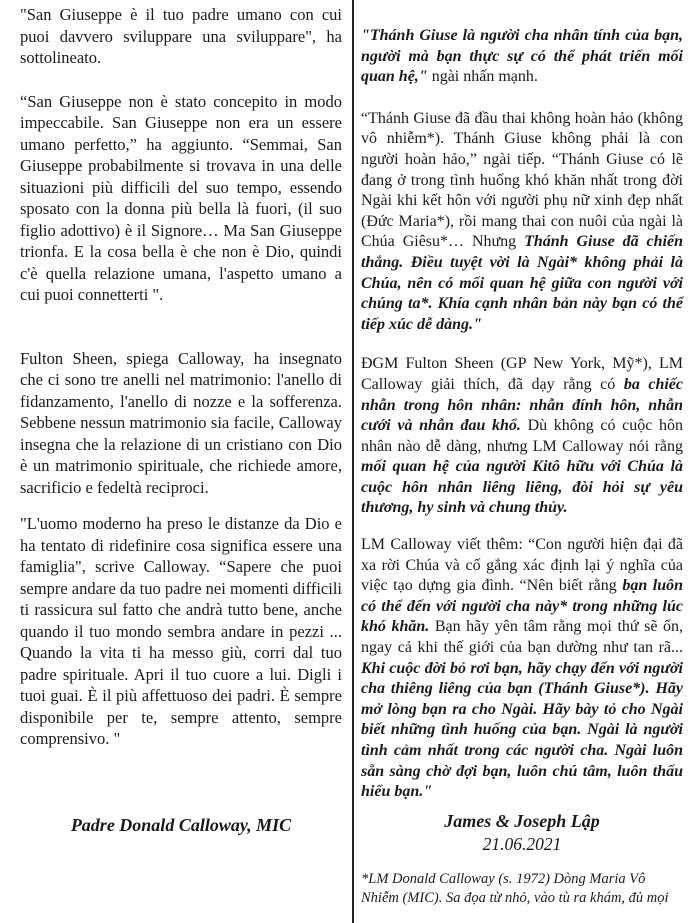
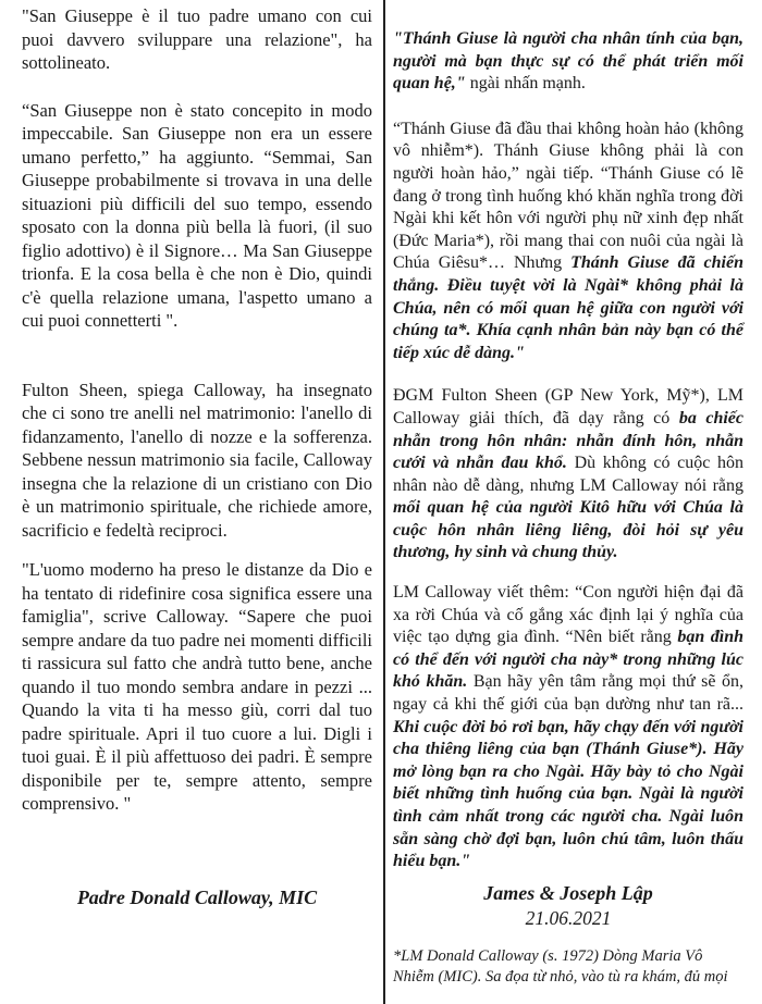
- "San Giuseppe è il tuo padre umano con cui puoi davvero sviluppare una sviluppare", ha sottolineato.
+ "San Giuseppe è il tuo padre umano con cui puoi davvero sviluppare una relazione", ha sottolineato.
  “San Giuseppe non è stato concepito in modo impeccabile. San Giuseppe non era un essere umano perfetto,” ha aggiunto. “Semmai, San Giuseppe probabilmente si trovava in una delle situazioni più difficili del suo tempo, essendo sposato con la donna più bella là fuori, (il suo figlio adottivo) è il Signore… Ma San Giuseppe trionfa. E la cosa bella è che non è Dio, quindi c'è quella relazione umana, l'aspetto umano a cui puoi connetterti ".
  Fulton Sheen, spiega Calloway, ha insegnato che ci sono tre anelli nel matrimonio: l'anello di fidanzamento, l'anello di nozze e la sofferenza. Sebbene nessun matrimonio sia facile, Calloway insegna che la relazione di un cristiano con Dio è un matrimonio spirituale, che richiede amore, sacrificio e fedeltà reciproci.
  "L'uomo moderno ha preso le distanze da Dio e ha tentato di ridefinire cosa significa essere una famiglia", scrive Calloway. “Sapere che puoi sempre andare da tuo padre nei momenti difficili ti rassicura sul fatto che andrà tutto bene, anche quando il tuo mondo sembra andare in pezzi ... Quando la vita ti ha messo giù, corri dal tuo padre spirituale. Apri il tuo cuore a lui. Digli i tuoi guai. È il più affettuoso dei padri. È sempre disponibile per te, sempre attento, sempre comprensivo. "
  Padre Donald Calloway, MIC
  "Thánh Giuse là người cha nhân tính của bạn, người mà bạn thực sự có thể phát triển mối quan hệ," ngài nhấn mạnh.
- “Thánh Giuse đã đầu thai không hoàn hảo (không vô nhiễm*). Thánh Giuse không phải là con người hoàn hảo,” ngài tiếp. “Thánh Giuse có lẽ đang ở trong tình huống khó khăn nhất trong đời Ngài khi kết hôn với người phụ nữ xinh đẹp nhất (Đức Maria*), rồi mang thai con nuôi của ngài là Chúa Giêsu*… Nhưng Thánh Giuse đã chiến thắng. Điều tuyệt vời là Ngài* không phải là Chúa, nên có mối quan hệ giữa con người với chúng ta*. Khía cạnh nhân bản này bạn có thể tiếp xúc dễ dàng."
+ “Thánh Giuse đã đầu thai không hoàn hảo (không vô nhiễm*). Thánh Giuse không phải là con người hoàn hảo,” ngài tiếp. “Thánh Giuse có lẽ đang ở trong tình huống khó khăn nghĩa trong đời Ngài khi kết hôn với người phụ nữ xinh đẹp nhất (Đức Maria*), rồi mang thai con nuôi của ngài là Chúa Giêsu*… Nhưng Thánh Giuse đã chiến thắng. Điều tuyệt vời là Ngài* không phải là Chúa, nên có mối quan hệ giữa con người với chúng ta*. Khía cạnh nhân bản này bạn có thể tiếp xúc dễ dàng."
  ĐGM Fulton Sheen (GP New York, Mỹ*), LM Calloway giải thích, đã dạy rằng có ba chiếc nhẫn trong hôn nhân: nhẫn đính hôn, nhẫn cưới và nhẫn đau khổ. Dù không có cuộc hôn nhân nào dễ dàng, nhưng LM Calloway nói rằng mối quan hệ của người Kitô hữu với Chúa là cuộc hôn nhân liêng liêng, đòi hỏi sự yêu thương, hy sinh và chung thủy.
- LM Calloway viết thêm: “Con người hiện đại đã xa rời Chúa và cố gắng xác định lại ý nghĩa của việc tạo dựng gia đình. “Nên biết rằng bạn luôn có thể đến với người cha này* trong những lúc khó khăn. Bạn hãy yên tâm rằng mọi thứ sẽ ổn, ngay cả khi thế giới của bạn dường như tan rã... Khi cuộc đời bỏ rơi bạn, hãy chạy đến với người cha thiêng liêng của bạn (Thánh Giuse*). Hãy mở lòng bạn ra cho Ngài. Hãy bày tỏ cho Ngài biết những tình huống của bạn. Ngài là người tình cảm nhất trong các người cha. Ngài luôn sẵn sàng chờ đợi bạn, luôn chú tâm, luôn thấu hiểu bạn."
+ LM Calloway viết thêm: “Con người hiện đại đã xa rời Chúa và cố gắng xác định lại ý nghĩa của việc tạo dựng gia đình. “Nên biết rằng bạn đình có thể đến với người cha này* trong những lúc khó khăn. Bạn hãy yên tâm rằng mọi thứ sẽ ổn, ngay cả khi thế giới của bạn dường như tan rã... Khi cuộc đời bỏ rơi bạn, hãy chạy đến với người cha thiêng liêng của bạn (Thánh Giuse*). Hãy mở lòng bạn ra cho Ngài. Hãy bày tỏ cho Ngài biết những tình huống của bạn. Ngài là người tình cảm nhất trong các người cha. Ngài luôn sẵn sàng chờ đợi bạn, luôn chú tâm, luôn thấu hiểu bạn."
  James & Joseph Lập
  21.06.2021
  *LM Donald Calloway (s. 1972) Dòng Maria Vô
  Nhiễm (MIC). Sa đọa từ nhỏ, vào tù ra khám, đủ mọi
